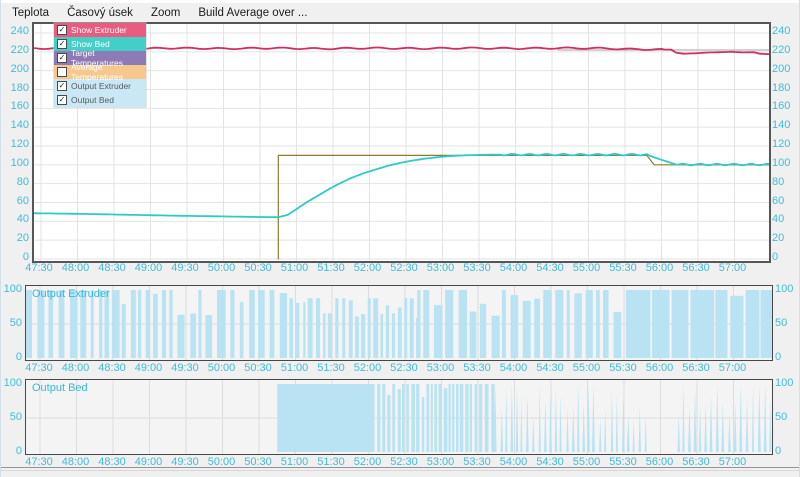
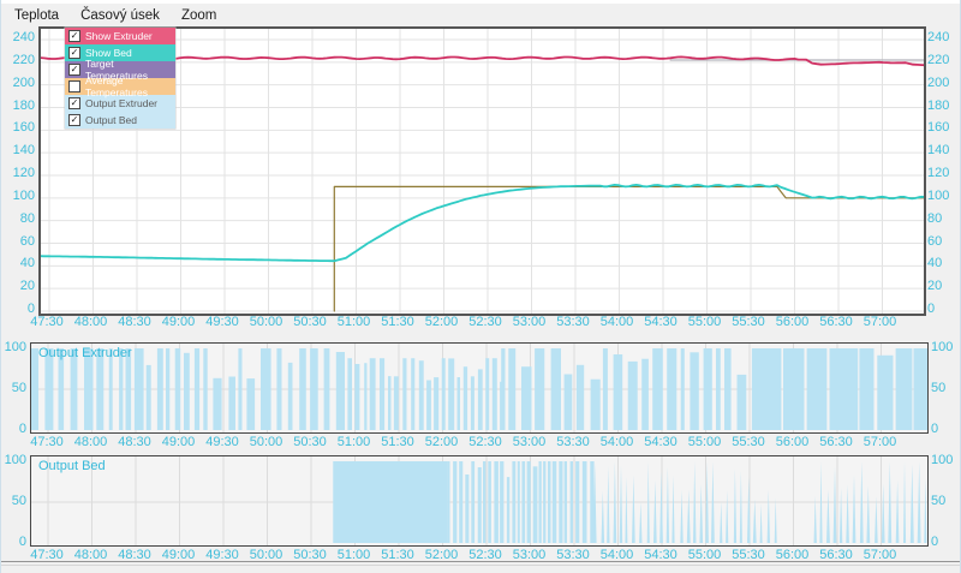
  Teplota
  Časový úsek
  Zoom
- Build Average over ...
  ✓
  Show Extruder
  ✓
  Show Bed
  ✓
  Target Temperatures
  Average Temperatures
  ✓
  Output Extruder
  ✓
  Output Bed
  Output Extruder
  Output Bed
  240
  240
  220
  220
  200
  200
  180
  180
  160
  160
  140
  140
  120
  120
  100
  100
  80
  80
  60
  60
  40
  40
  20
  20
  0
  0
  47:30
  48:00
  48:30
  49:00
  49:30
  50:00
  50:30
  51:00
  51:30
  52:00
  52:30
  53:00
  53:30
  54:00
  54:30
  55:00
  55:30
  56:00
  56:30
  57:00
  47:30
  48:00
  48:30
  49:00
  49:30
  50:00
  50:30
  51:00
  51:30
  52:00
  52:30
  53:00
  53:30
  54:00
  54:30
  55:00
  55:30
  56:00
  56:30
  57:00
  100
  100
  50
  50
  0
  0
  47:30
  48:00
  48:30
  49:00
  49:30
  50:00
  50:30
  51:00
  51:30
  52:00
  52:30
  53:00
  53:30
  54:00
  54:30
  55:00
  55:30
  56:00
  56:30
  57:00
  100
  100
  50
  50
  0
  0
